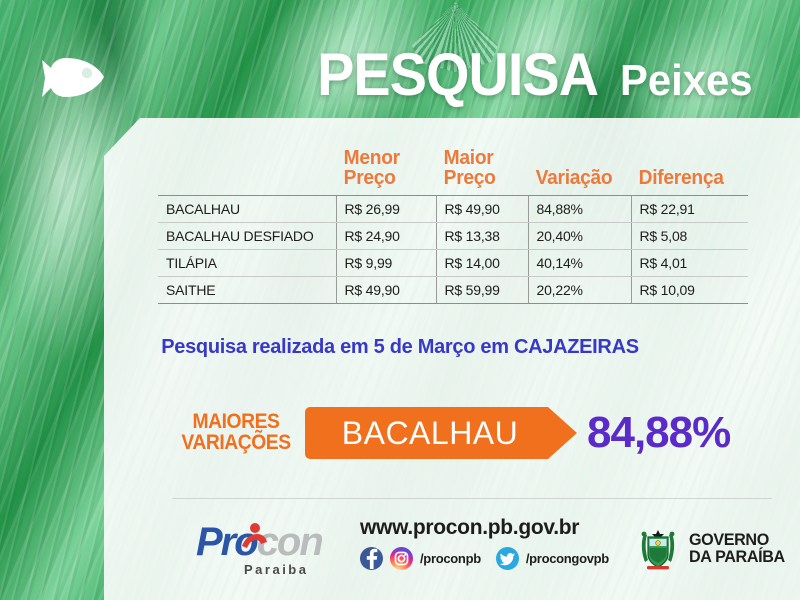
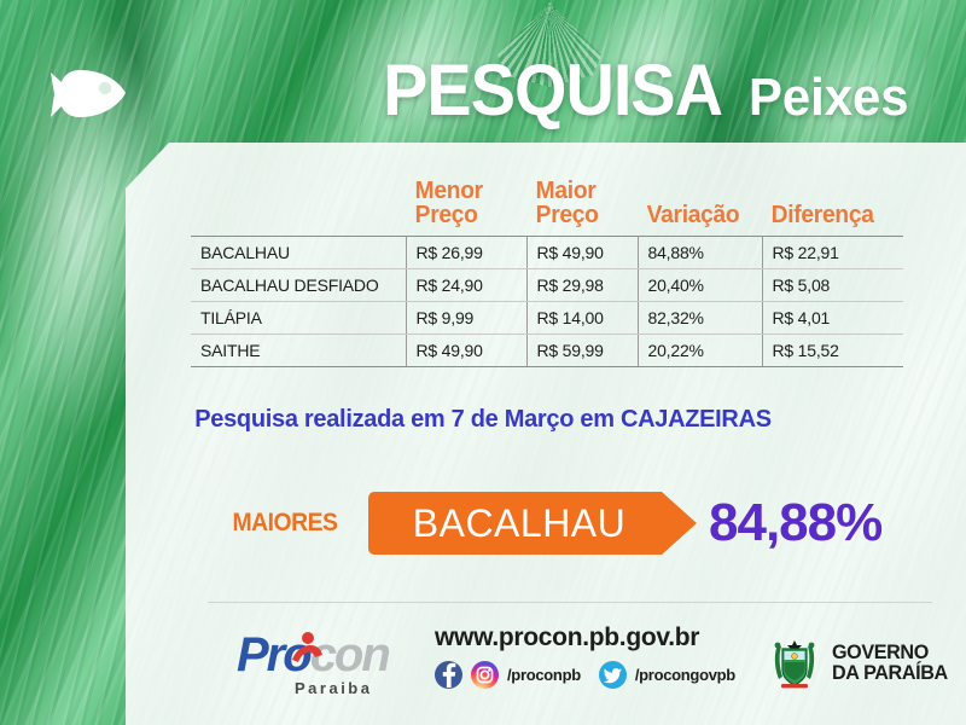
  PESQUISA
  Peixes
  	Menor Preço	Maior Preço	Variação	Diferença
  BACALHAU	R$ 26,99	R$ 49,90	84,88%	R$ 22,91
- BACALHAU DESFIADO	R$ 24,90	R$ 13,38	20,40%	R$ 5,08
+ BACALHAU DESFIADO	R$ 24,90	R$ 29,98	20,40%	R$ 5,08
- TILÁPIA	R$ 9,99	R$ 14,00	40,14%	R$ 4,01
+ TILÁPIA	R$ 9,99	R$ 14,00	82,32%	R$ 4,01
- SAITHE	R$ 49,90	R$ 59,99	20,22%	R$ 10,09
+ SAITHE	R$ 49,90	R$ 59,99	20,22%	R$ 15,52
- Pesquisa realizada em 5 de Março em CAJAZEIRAS
+ Pesquisa realizada em 7 de Março em CAJAZEIRAS
  MAIORES
- VARIAÇÕES
  BACALHAU
  84,88%
  Paraiba
  www.procon.pb.gov.br
  /proconpb
  /procongovpb
  GOVERNO
  DA PARAÍBA
